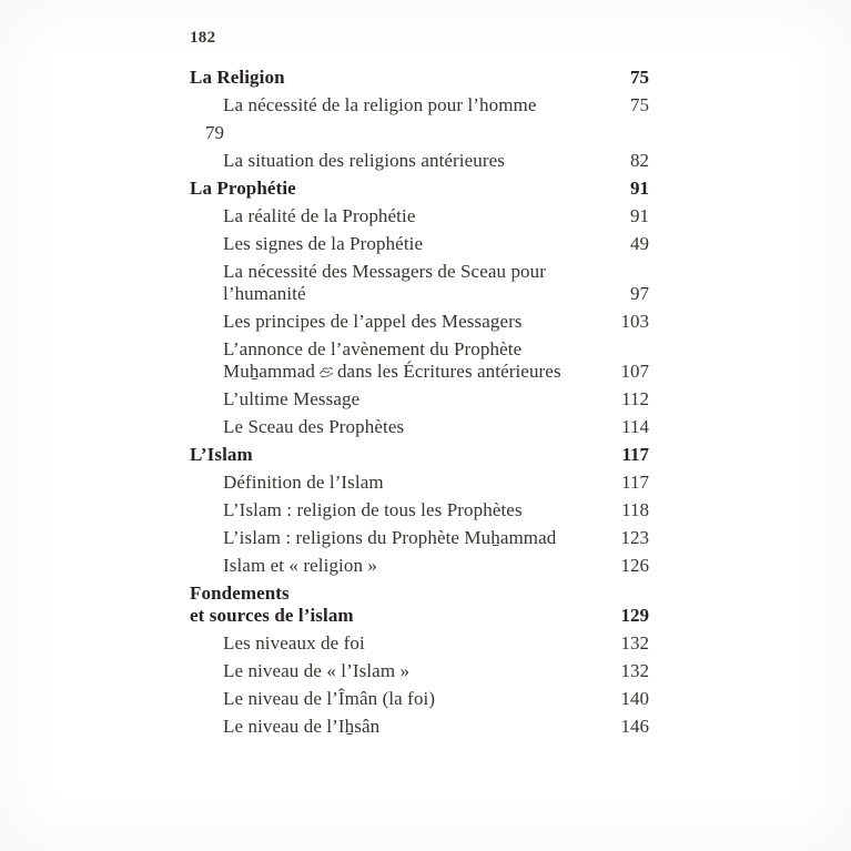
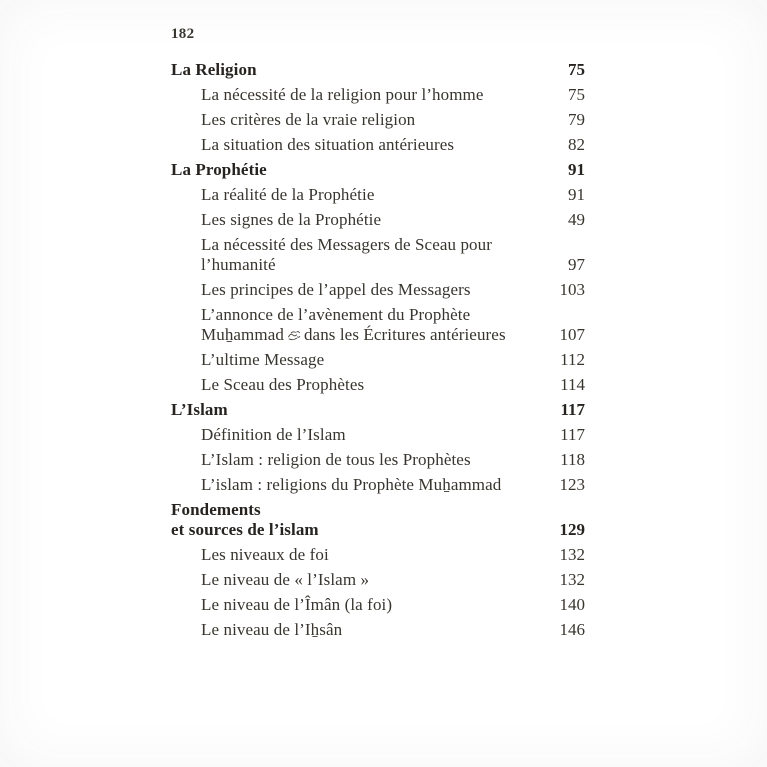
  182
  La Religion
  75
  La nécessité de la religion pour l’homme
  75
+ Les critères de la vraie religion
  79
- La situation des religions antérieures
+ La situation des situation antérieures
  82
  La Prophétie
  91
  La réalité de la Prophétie
  91
  Les signes de la Prophétie
  49
  La nécessité des Messagers de Sceau pour l’humanité
  97
  Les principes de l’appel des Messagers
  103
  L’annonce de l’avènement du Prophète
  Muẖammad dans les Écritures antérieures
  107
  L’ultime Message
  112
  Le Sceau des Prophètes
  114
  L’Islam
  117
  Définition de l’Islam
  117
  L’Islam : religion de tous les Prophètes
  118
  L’islam : religions du Prophète Muẖammad
  123
- Islam et « religion »
- 126
  Fondements
  et sources de l’islam
  129
  Les niveaux de foi
  132
  Le niveau de « l’Islam »
  132
  Le niveau de l’Îmân (la foi)
  140
  Le niveau de l’Iẖsân
  146
